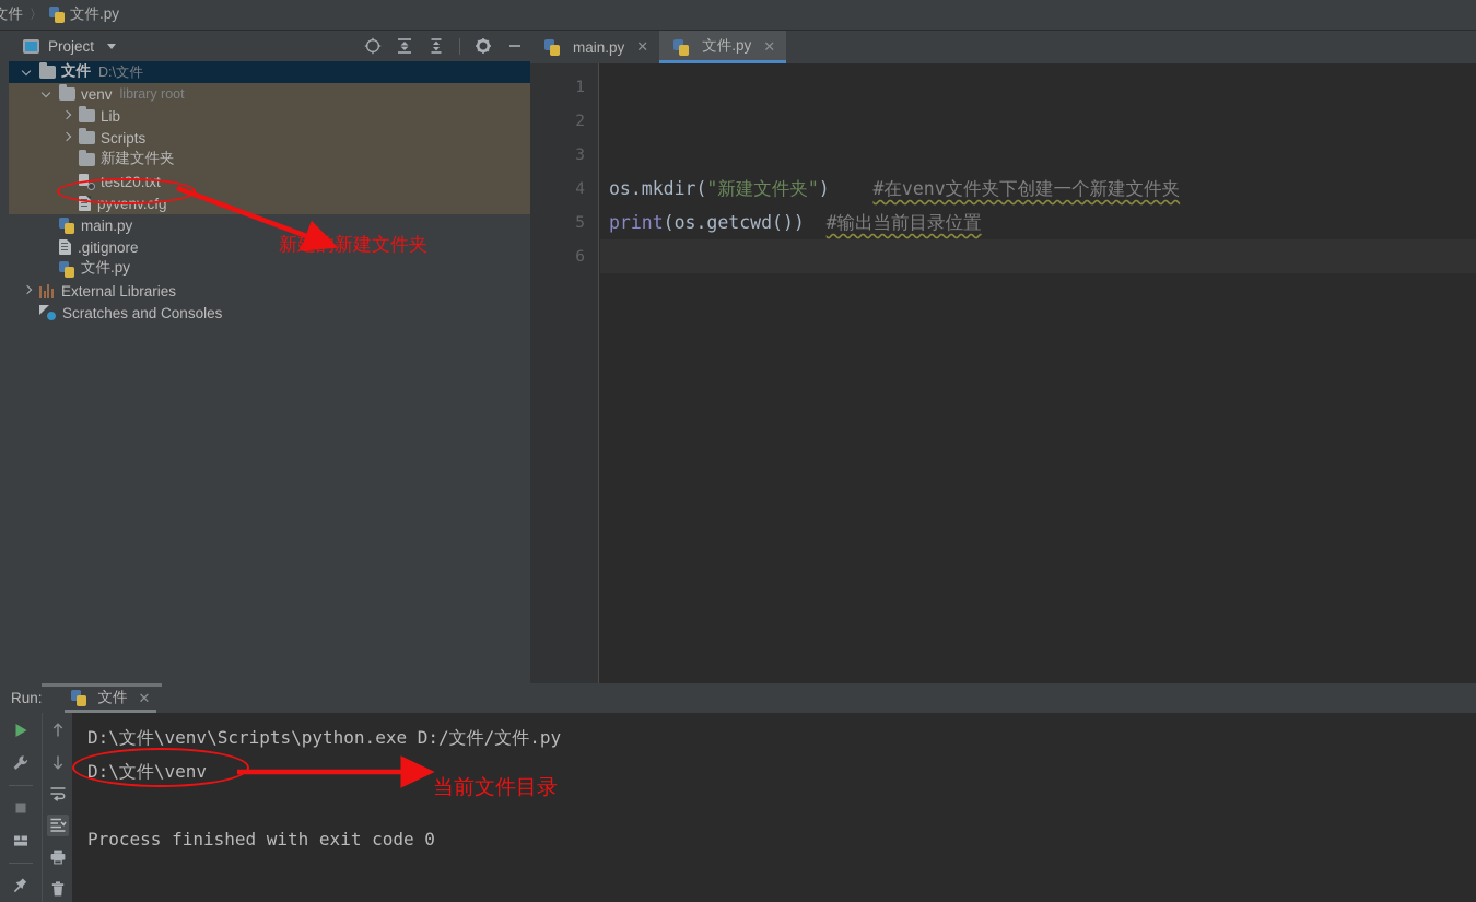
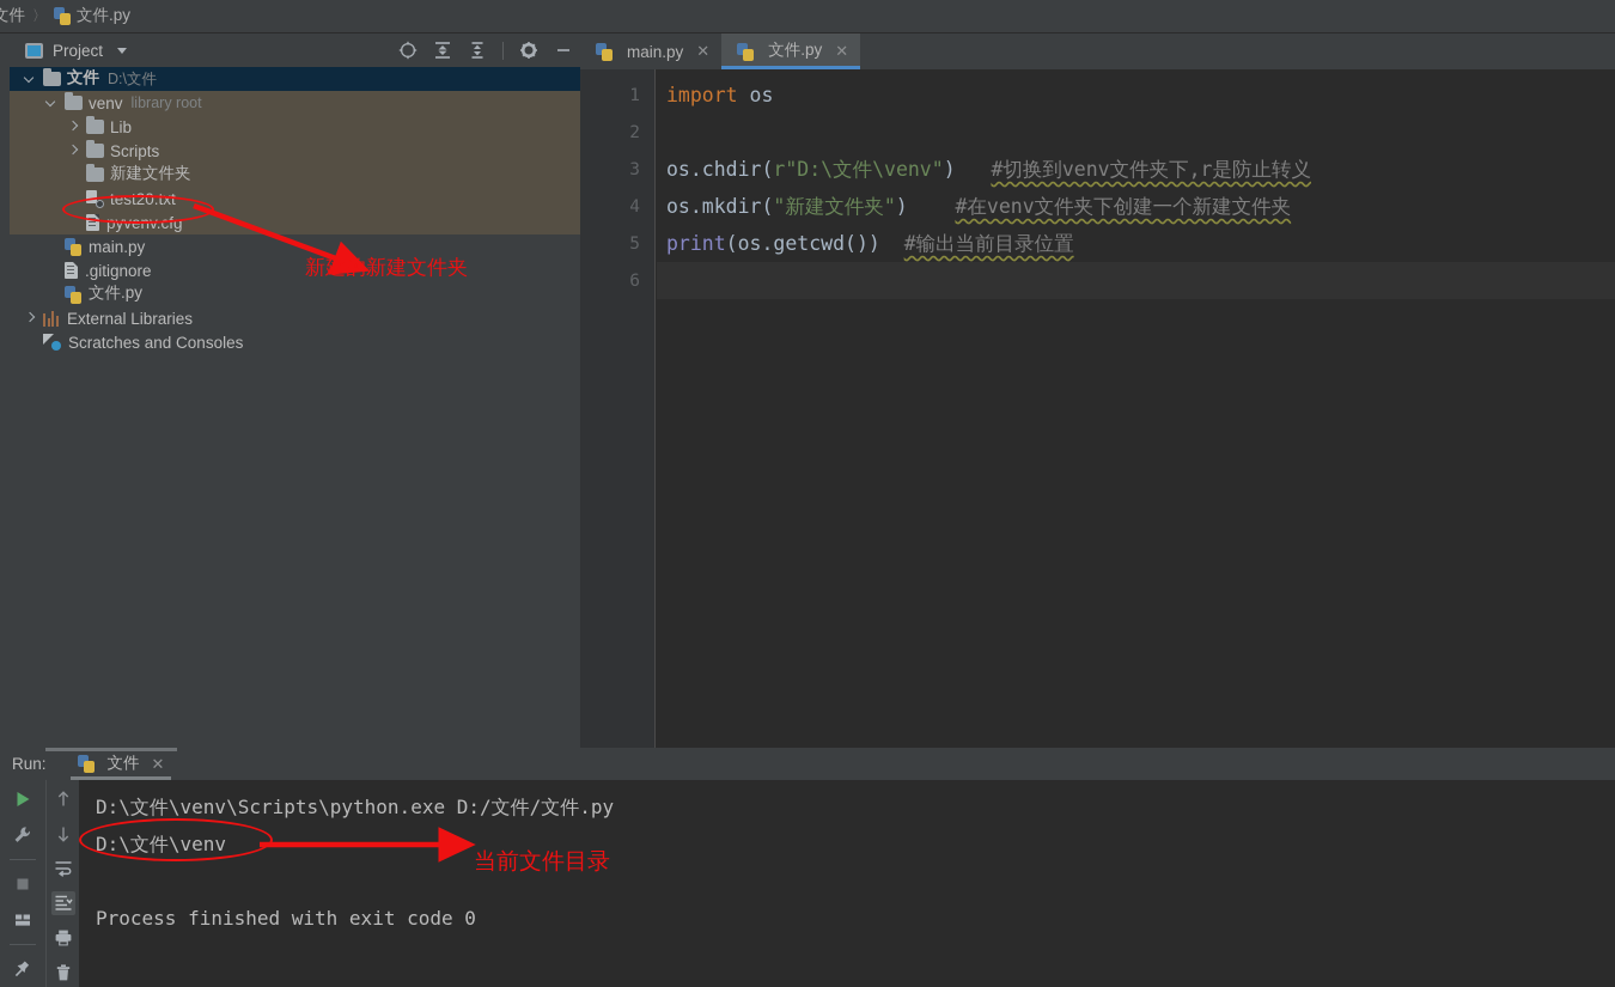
  文件
  〉
  文件.py
  Project
  文件
  D:\文件
  venv
  library root
  Lib
  Scripts
  新建文件夹
  test20.txt
  pyvenv.cfg
  main.py
  .gitignore
  文件.py
  External Libraries
  Scratches and Consoles
  新建的新建文件夹
  main.py
  ✕
  文件.py
  ✕
  1
  2
  3
  4
  5
  6
+ import os
+ os.chdir(r"D:\文件\venv") #切换到venv文件夹下,r是防止转义
  os.mkdir("新建文件夹") #在venv文件夹下创建一个新建文件夹
  print(os.getcwd()) #输出当前目录位置
  Run:
  文件
  ✕
  D:\文件\venv\Scripts\python.exe D:/文件/文件.py
  D:\文件\venv
  Process finished with exit code 0
  当前文件目录
